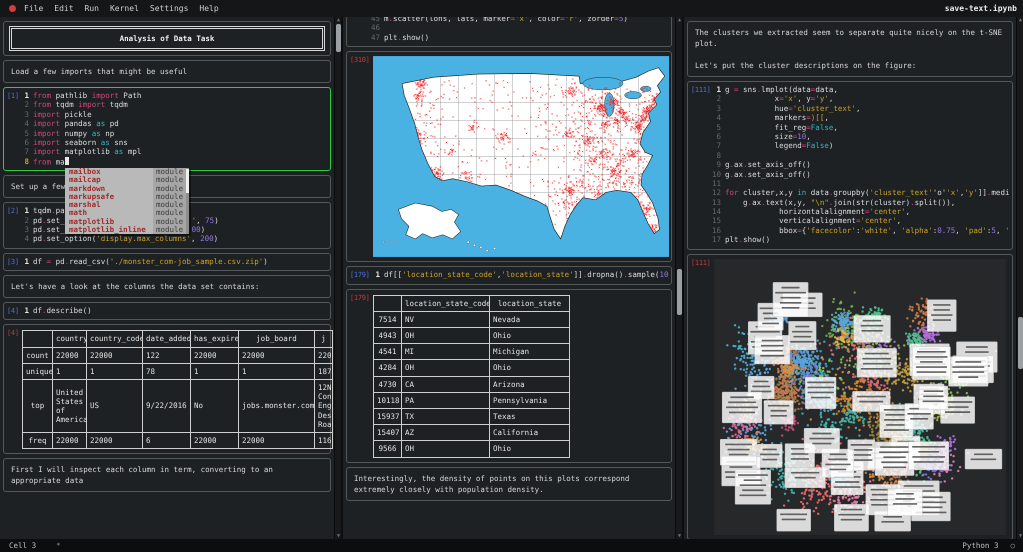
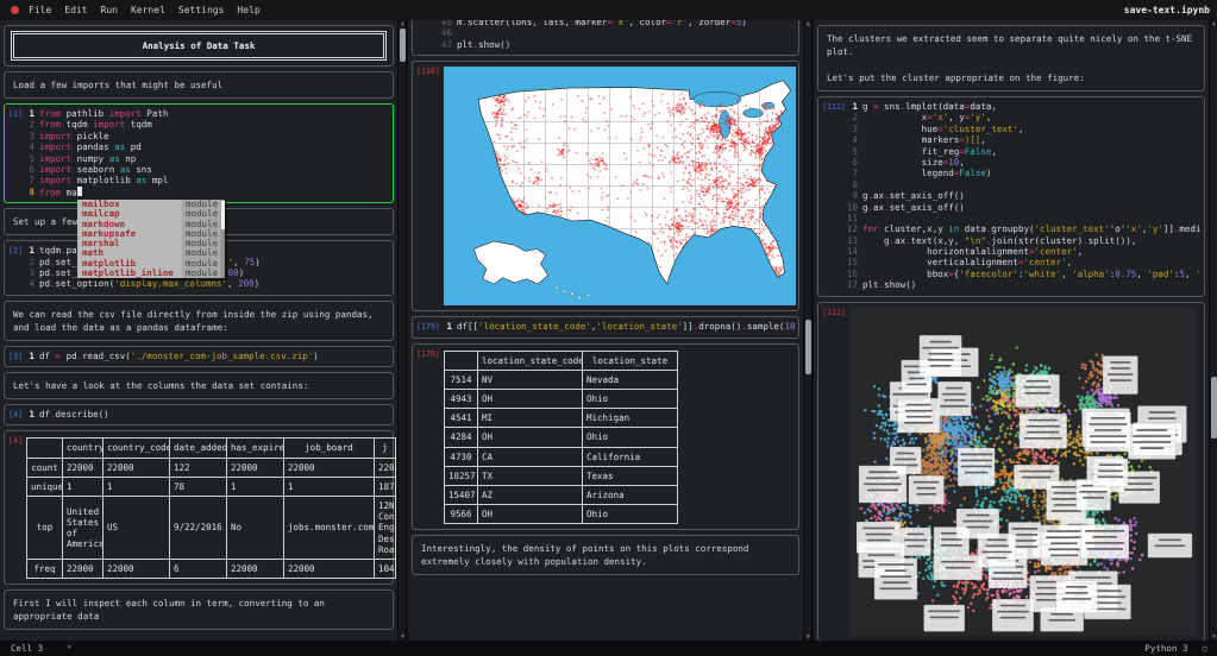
  File
  Edit
  Run
  Kernel
  Settings
  Help
  save-text.ipynb
  Analysis of Data Task
  Load a few imports that might be useful
  [1]
  1
  from pathlib import Path
  2
  from tqdm import tqdm
  3
  import pickle
  4
  import pandas as pd
  5
  import numpy as np
  6
  import seaborn as sns
  7
  import matplotlib as mpl
  8
  from ma
  Set up a few
  [2]
  1
  tqdm.pa
  2
  pd.set_ ', 75)
  3
  pd.set_ 00)
  4
  pd.set_option('display.max_columns', 200)
+ We can read the csv file directly from inside the zip using pandas, and load the data as a pandas dataframe:
  [3]
  1
  df = pd.read_csv('./monster_com-job_sample.csv.zip')
  Let's have a look at the columns the data set contains:
  [4]
  1
  df.describe()
  [4]
  	country	country_code	date_added	has_expire	job_board	j
  count	22000	22000	122	22000	22000	220
  unique	1	1	78	1	1	187
  top	United States of America	US	9/22/2016	No	jobs.monster.com	12N Con Eng Des Roa
- freq	22000	22000	6	22000	22000	116
+ freq	22000	22000	6	22000	22000	104
  First I will inspect each column in term, converting to an appropriate data
  mailbox
  module
  mailcap
  module
  markdown
  module
  markupsafe
  module
  marshal
  module
  math
  module
  matplotlib
  module
  matplotlib_inline
  module
  45
  m.scatter(lons, lats, marker='x', color='r', zorder=5)
  46
  47
  plt.show()
  [310]
  [179]
  1
  df[['location_state_code','location_state']].dropna().sample(10
  [179]
  	location_state_code	location_state
  7514	NV	Nevada
  4943	OH	Ohio
  4541	MI	Michigan
  4284	OH	Ohio
- 4730	CA	Arizona
+ 4730	CA	California
- 10118	PA	Pennsylvania
- 15937	TX	Texas
+ 18257	TX	Texas
- 15407	AZ	California
+ 15407	AZ	Arizona
  9566	OH	Ohio
  Interestingly, the density of points on this plots correspond extremely closely with population density.
  The clusters we extracted seem to separate quite nicely on the t-SNE plot.
- Let's put the cluster descriptions on the figure:
+ Let's put the cluster appropriate on the figure:
  [111]
  1
  g = sns.lmplot(data=data,
  2
  x='x', y='y',
  3
  hue='cluster_text',
  4
  markers=)[[,
  5
  fit_reg=False,
  6
  size=10,
  7
  legend=False)
  8
  9
  g.ax.set_axis_off()
  10
  g.ax.set_axis_off()
  11
  12
  for cluster,x,y in data.groupby('cluster_text''o''x','y']].medi
  13
  g.ax.text(x,y, "\n".join(str(cluster).split()),
  14
  horizontalalignment='center',
  15
  verticalalignment='center',
  16
  bbox={'facecolor':'white', 'alpha':0.75, 'pad':5, '
  17
  plt.show()
  [111]
  Cell 3
  *
  Python 3
  ○
